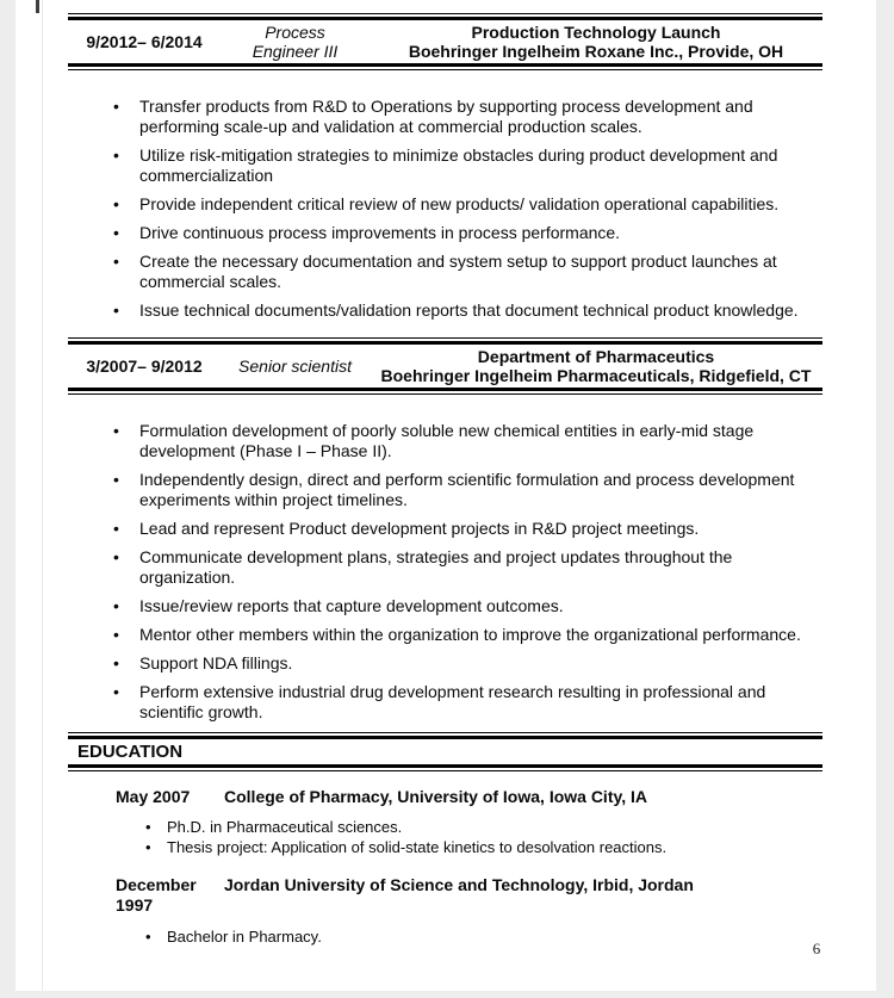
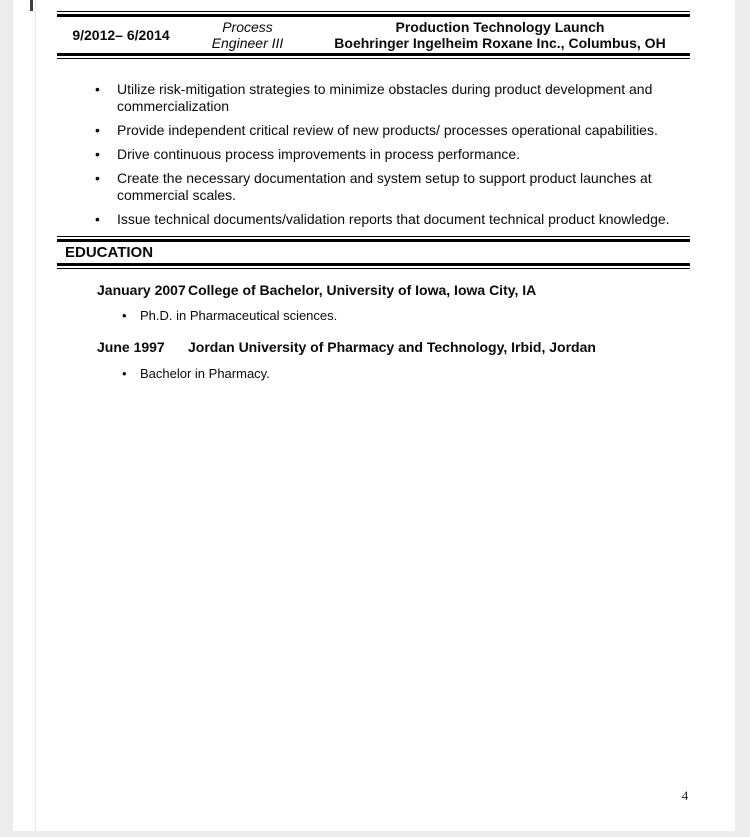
  9/2012– 6/2014
  Process
  Engineer III
  Production Technology Launch
- Boehringer Ingelheim Roxane Inc., Provide, OH
+ Boehringer Ingelheim Roxane Inc., Columbus, OH
- Transfer products from R&D to Operations by supporting process development and
- performing scale-up and validation at commercial production scales.
  Utilize risk-mitigation strategies to minimize obstacles during product development and
  commercialization
- Provide independent critical review of new products/ validation operational capabilities.
+ Provide independent critical review of new products/ processes operational capabilities.
  Drive continuous process improvements in process performance.
  Create the necessary documentation and system setup to support product launches at
  commercial scales.
  Issue technical documents/validation reports that document technical product knowledge.
- 3/2007– 9/2012
- Senior scientist
- Department of Pharmaceutics
- Boehringer Ingelheim Pharmaceuticals, Ridgefield, CT
- Formulation development of poorly soluble new chemical entities in early-mid stage
- development (Phase I – Phase II).
- Independently design, direct and perform scientific formulation and process development
- experiments within project timelines.
- Lead and represent Product development projects in R&D project meetings.
- Communicate development plans, strategies and project updates throughout the
- organization.
- Issue/review reports that capture development outcomes.
- Mentor other members within the organization to improve the organizational performance.
- Support NDA fillings.
- Perform extensive industrial drug development research resulting in professional and
- scientific growth.
  EDUCATION
- May 2007
+ January 2007
- College of Pharmacy, University of Iowa, Iowa City, IA
+ College of Bachelor, University of Iowa, Iowa City, IA
  Ph.D. in Pharmaceutical sciences.
- Thesis project: Application of solid-state kinetics to desolvation reactions.
- December 1997
+ June 1997
- Jordan University of Science and Technology, Irbid, Jordan
+ Jordan University of Pharmacy and Technology, Irbid, Jordan
  Bachelor in Pharmacy.
- 6
+ 4
